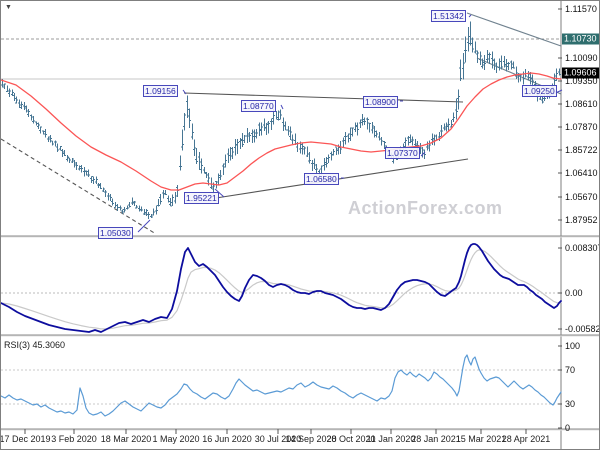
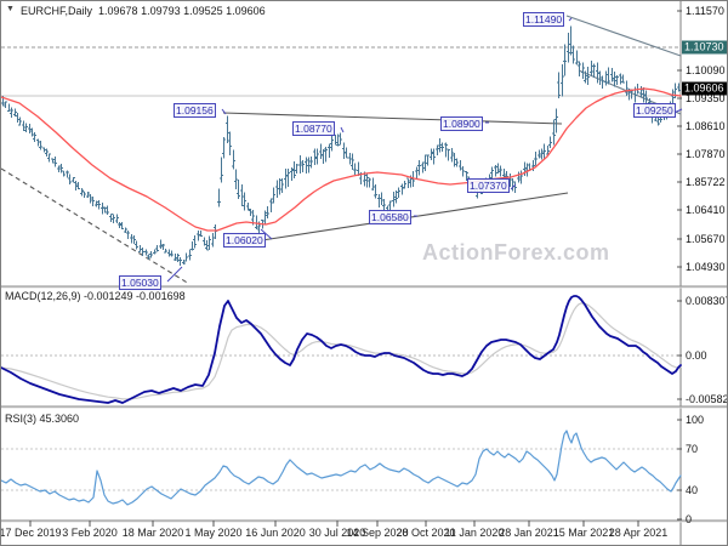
  ActionForex.com
+ EURCHF,Daily 1.09678 1.09793 1.09525 1.09606
+ MACD(12,26,9) -0.001249 -0.001698
  RSI(3) 45.3060
  1.11570
  1.10090
  1.09350
  1.08610
  1.07870
  1.85722
  1.06410
  1.05670
- 1.87952
+ 1.04930
  0.00830
  0.00
  -0.00582
  100
  70
- 30
+ 40
  0
  1.10730
  1.09606
  17 Dec 2019
  3 Feb 2020
  18 Mar 2020
  1 May 2020
  16 Jun 2020
  30 Jul 2020
  14 Sep 2020
  28 Oct 2020
  11 Jan 2020
  28 Jan 2021
  15 Mar 2021
  28 Apr 2021
  1.09156
  1.08770
  1.08900
- 1.95221
+ 1.06020
  1.05030
  1.06580
  1.07370
- 1.51342
+ 1.11490
  1.09250
